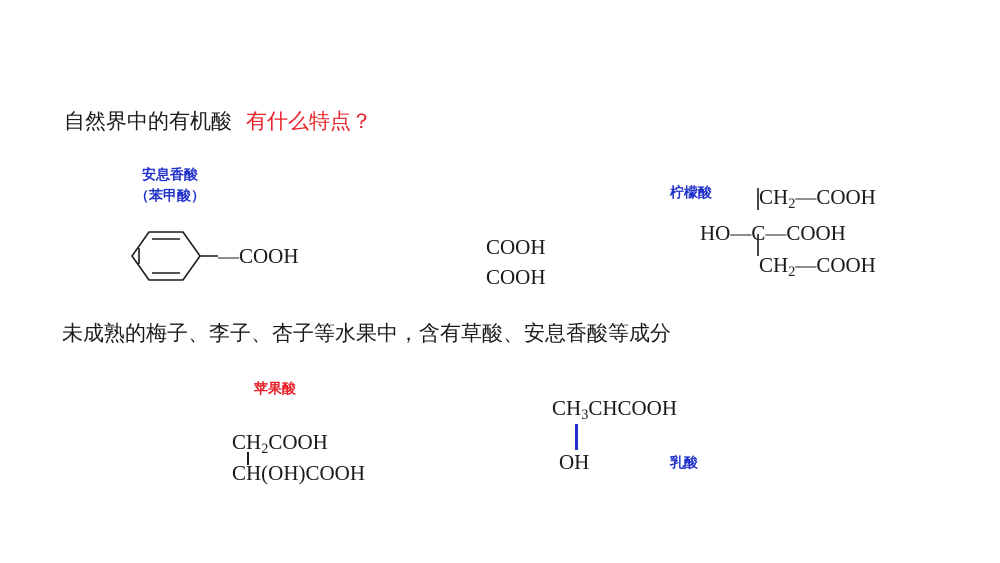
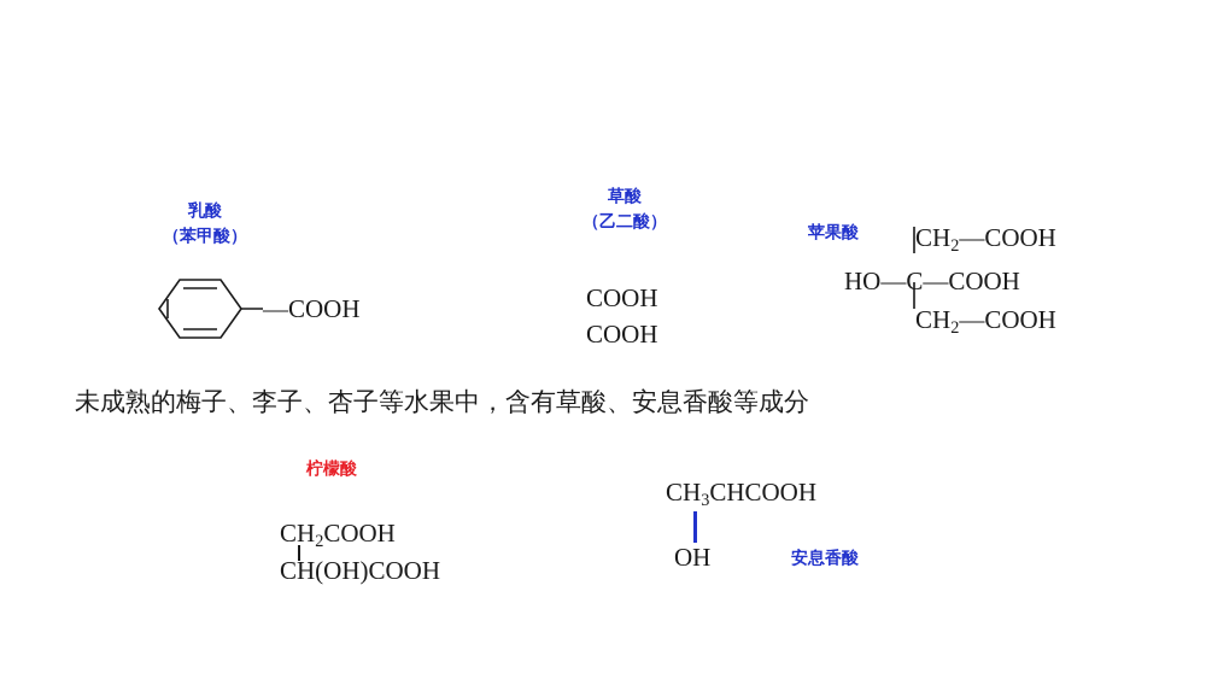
- 自然界中的有机酸
- 有什么特点？
- 安息香酸
+ 乳酸
  （苯甲酸）
  —COOH
+ 草酸
+ （乙二酸）
  COOH
  COOH
- 柠檬酸
+ 苹果酸
  CH2—COOH
  HO—C—COOH
  CH2—COOH
  未成熟的梅子、李子、杏子等水果中，含有草酸、安息香酸等成分
- 苹果酸
+ 柠檬酸
  CH2COOH
  CH(OH)COOH
  CH3CHCOOH
  OH
- 乳酸
+ 安息香酸
